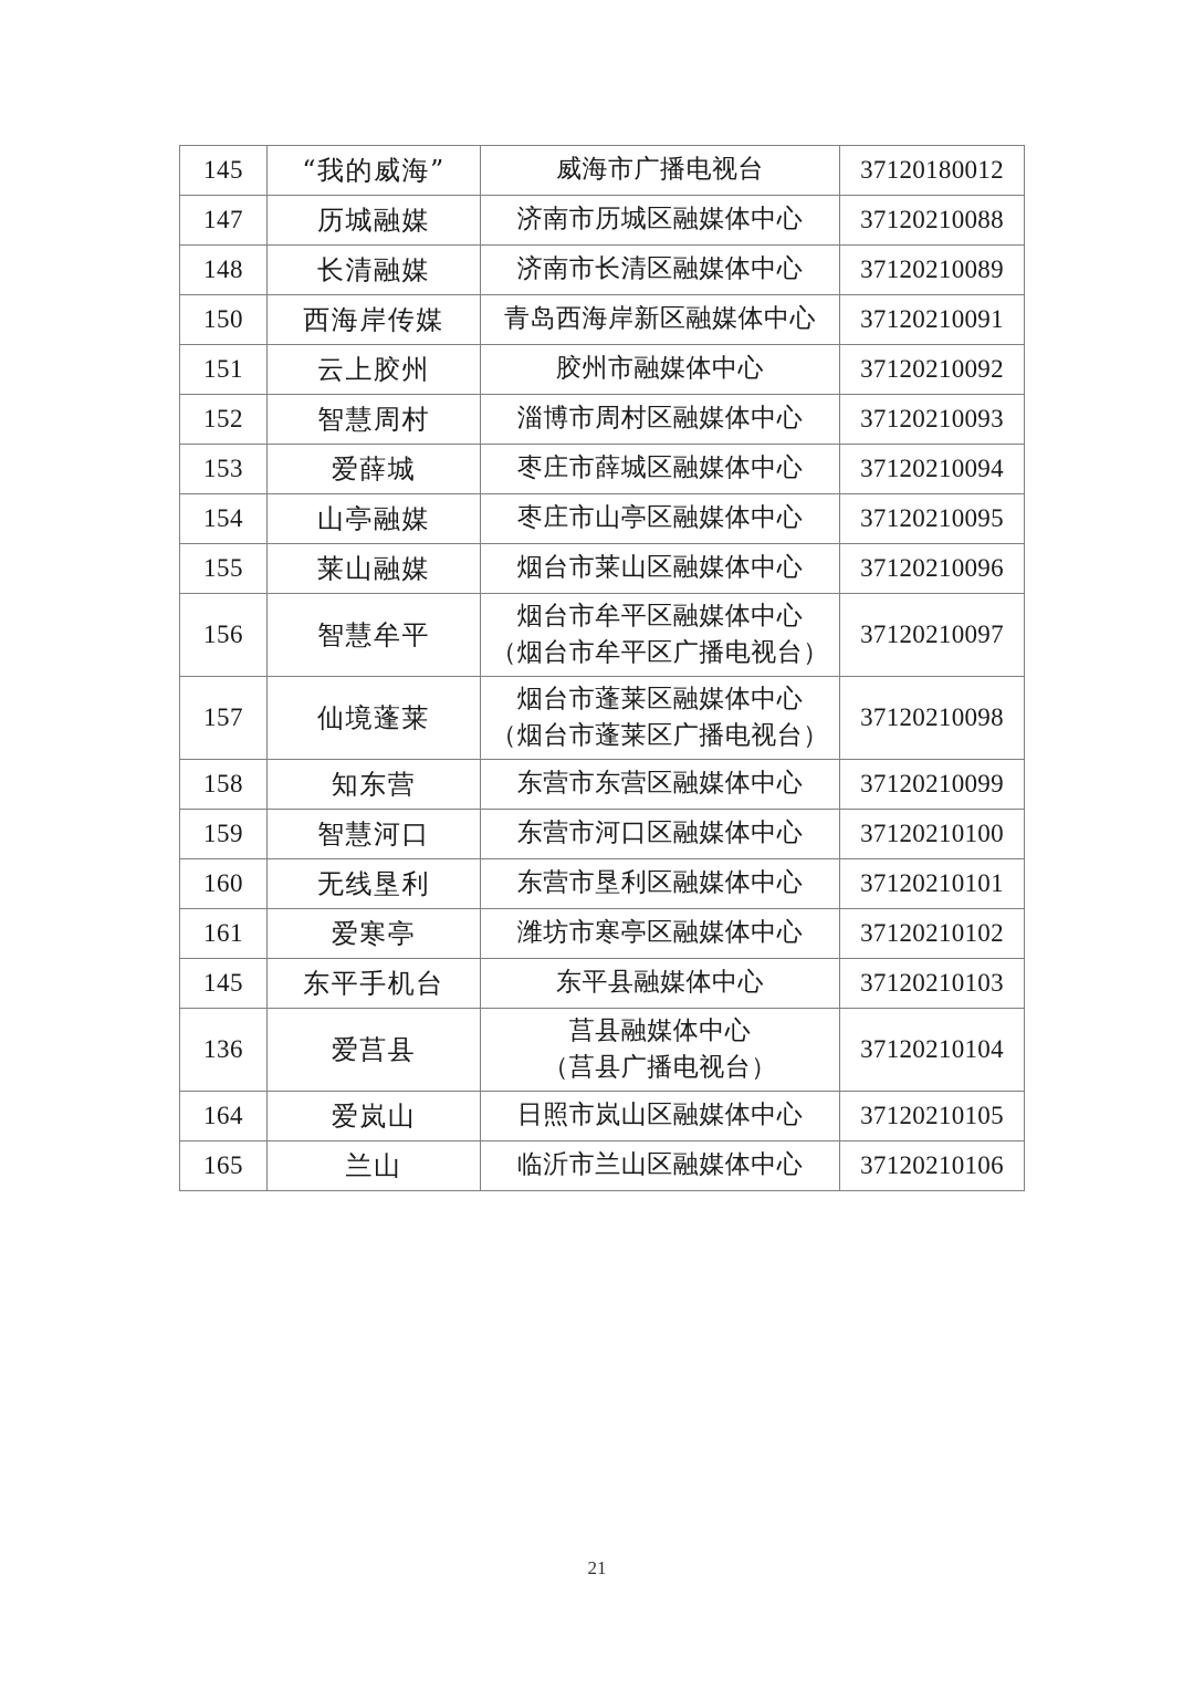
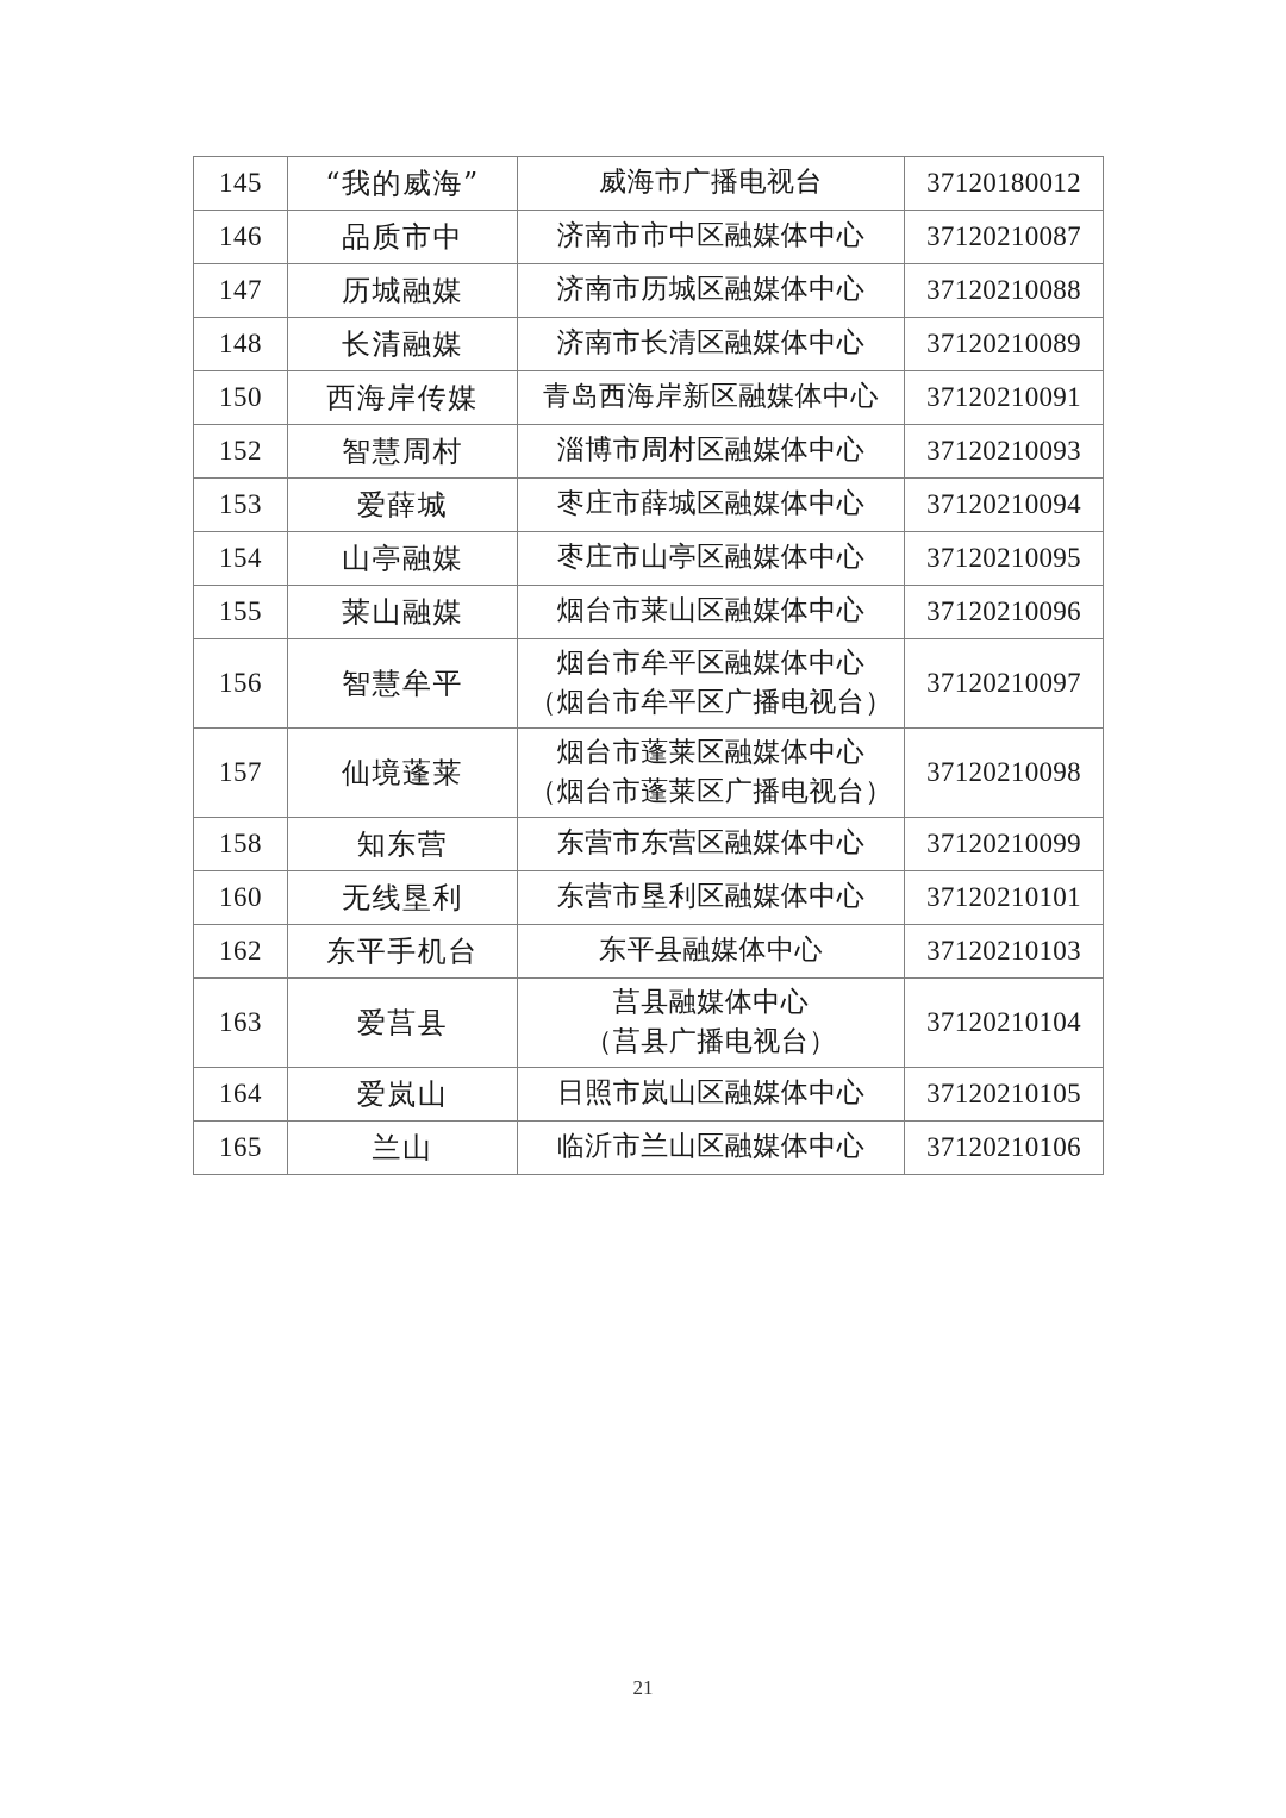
  145	“我的威海”	威海市广播电视台	37120180012
+ 146	品质市中	济南市市中区融媒体中心	37120210087
  147	历城融媒	济南市历城区融媒体中心	37120210088
  148	长清融媒	济南市长清区融媒体中心	37120210089
  150	西海岸传媒	青岛西海岸新区融媒体中心	37120210091
- 151	云上胶州	胶州市融媒体中心	37120210092
  152	智慧周村	淄博市周村区融媒体中心	37120210093
  153	爱薛城	枣庄市薛城区融媒体中心	37120210094
  154	山亭融媒	枣庄市山亭区融媒体中心	37120210095
  155	莱山融媒	烟台市莱山区融媒体中心	37120210096
  156	智慧牟平	烟台市牟平区融媒体中心（烟台市牟平区广播电视台）	37120210097
  157	仙境蓬莱	烟台市蓬莱区融媒体中心（烟台市蓬莱区广播电视台）	37120210098
  158	知东营	东营市东营区融媒体中心	37120210099
- 159	智慧河口	东营市河口区融媒体中心	37120210100
  160	无线垦利	东营市垦利区融媒体中心	37120210101
- 161	爱寒亭	潍坊市寒亭区融媒体中心	37120210102
- 145	东平手机台	东平县融媒体中心	37120210103
+ 162	东平手机台	东平县融媒体中心	37120210103
- 136	爱莒县	莒县融媒体中心（莒县广播电视台）	37120210104
+ 163	爱莒县	莒县融媒体中心（莒县广播电视台）	37120210104
  164	爱岚山	日照市岚山区融媒体中心	37120210105
  165	兰山	临沂市兰山区融媒体中心	37120210106
  21
